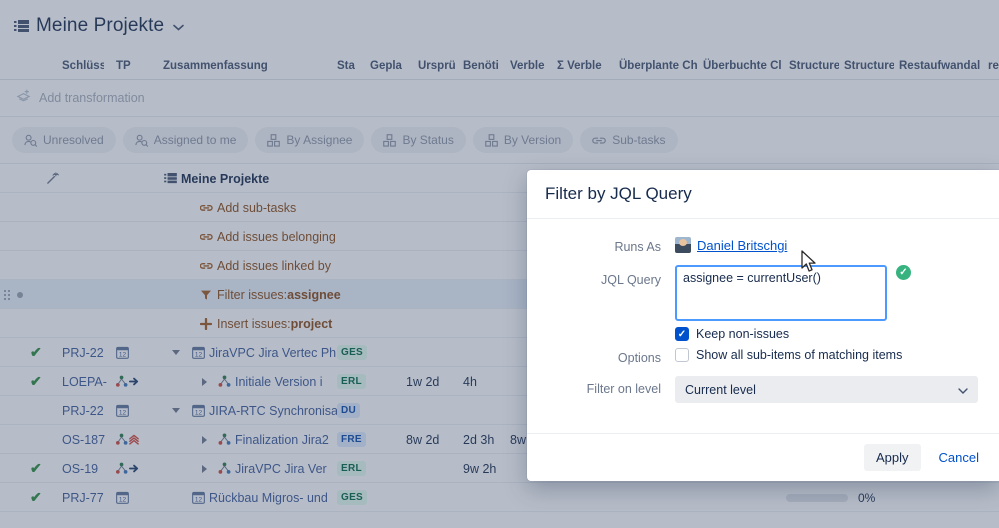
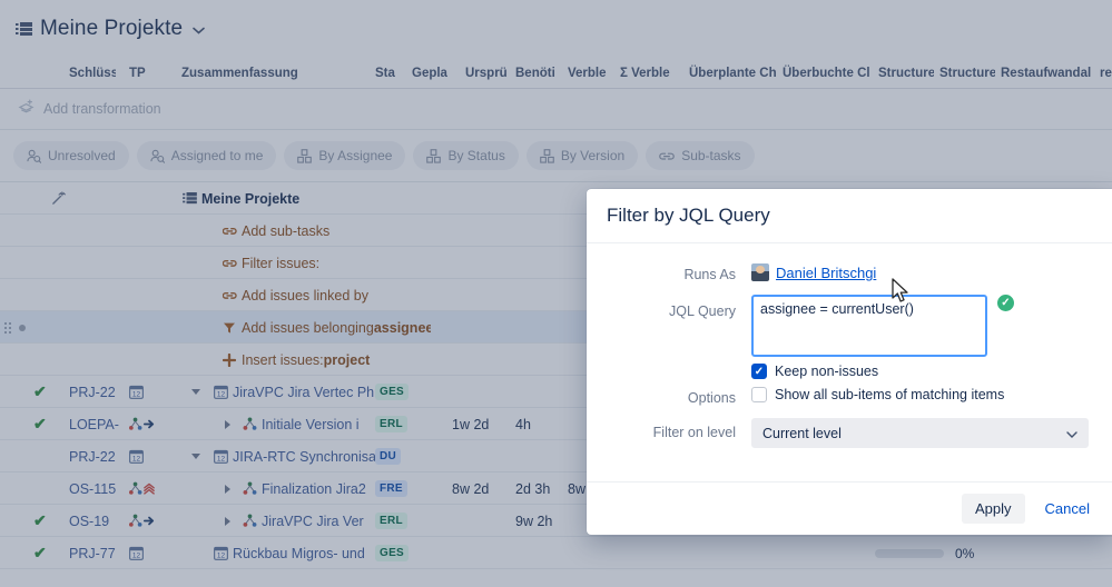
  Meine Projekte
  Schlüss
  TP
  Zusammenfassung
  Sta
  Gepla
  Ursprü
  Benöti
  Verble
  Σ Verble
  Überplante Ch
  Überbuchte Cl
  Structure
  Structure
  Restaufwandal
  re
  Add transformation
  Unresolved
  Assigned to me
  By Assignee
  By Status
  By Version
  Sub-tasks
  Meine Projekte
  Add sub-tasks
- Add issues belonging
+ Filter issues:
  Add issues linked by
- Filter issues:
+ Add issues belonging
  assignee
  Insert issues:
  project
  ✔
  PRJ-22
  JiraVPC Jira Vertec Ph
  GES
  ✔
  LOEPA-
  Initiale Version i
  ERL
  1w 2d
  4h
  PRJ-22
  JIRA-RTC Synchronisa
  DU
- OS-187
+ OS-115
  Finalization Jira2
  FRE
  8w 2d
  2d 3h
  8w
  ✔
  OS-19
  JiraVPC Jira Ver
  ERL
  9w 2h
  ✔
  PRJ-77
  Rückbau Migros- und
  GES
  0%
  Filter by JQL Query
  Runs As
  Daniel Britschgi
  JQL Query
  assignee = currentUser()
  ✓
  ✓
  Keep non-issues
  Options
  Show all sub-items of matching items
  Filter on level
  Current level
  Apply
  Cancel
